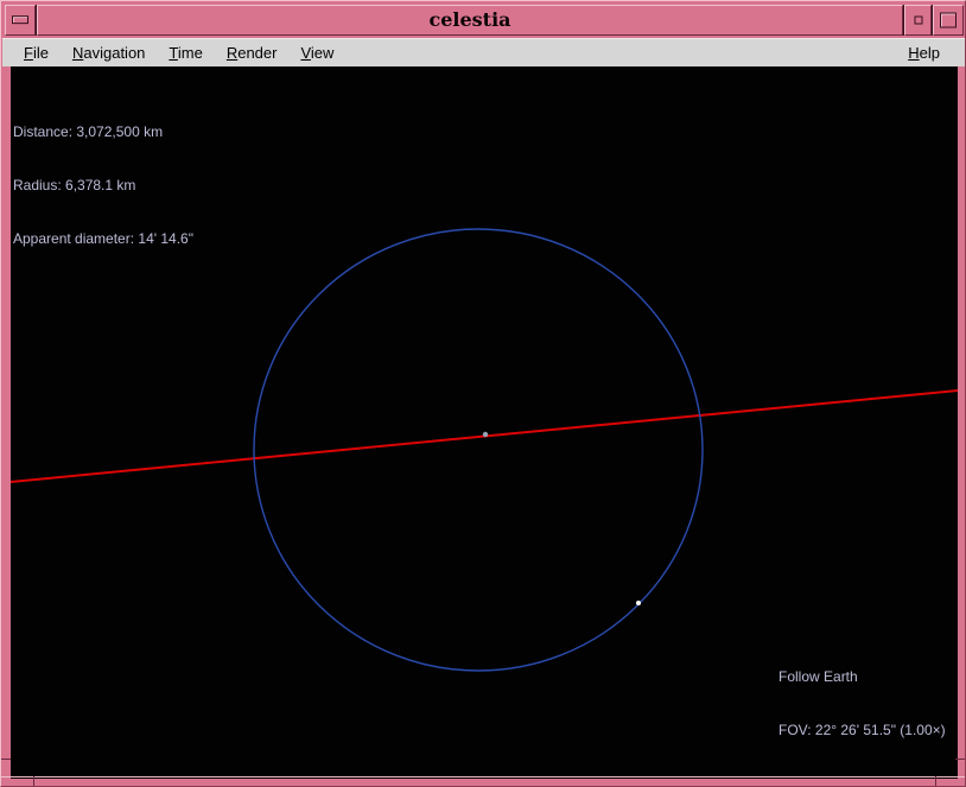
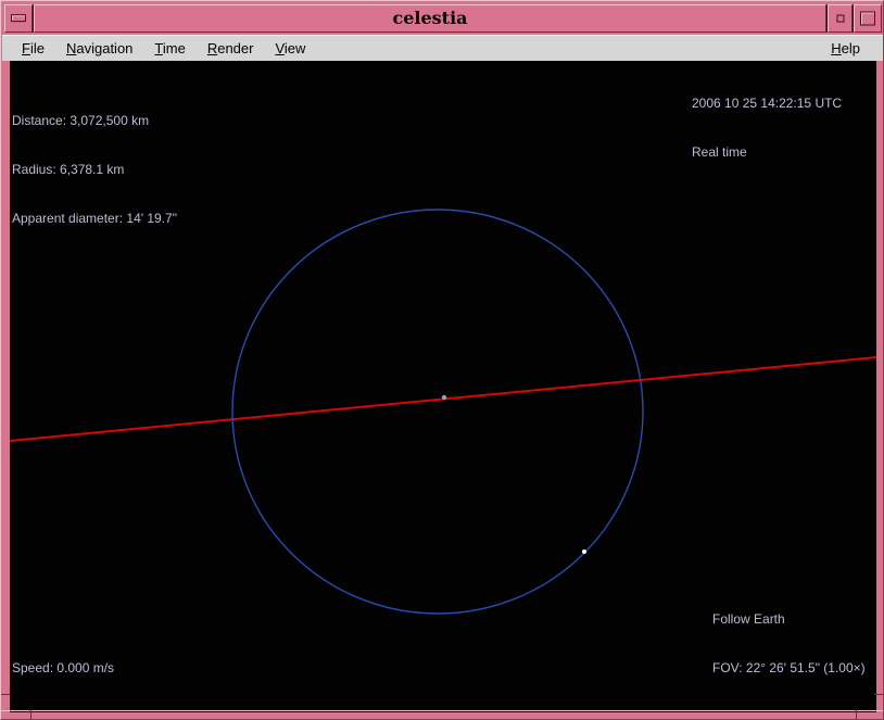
  celestia
  File
  Navigation
  Time
  Render
  View
  Help
  Distance: 3,072,500 km
  Radius: 6,378.1 km
- Apparent diameter: 14' 14.6"
+ Apparent diameter: 14' 19.7"
+ 2006 10 25 14:22:15 UTC
+ Real time
+ Speed: 0.000 m/s
  Follow Earth
  FOV: 22° 26' 51.5" (1.00×)
